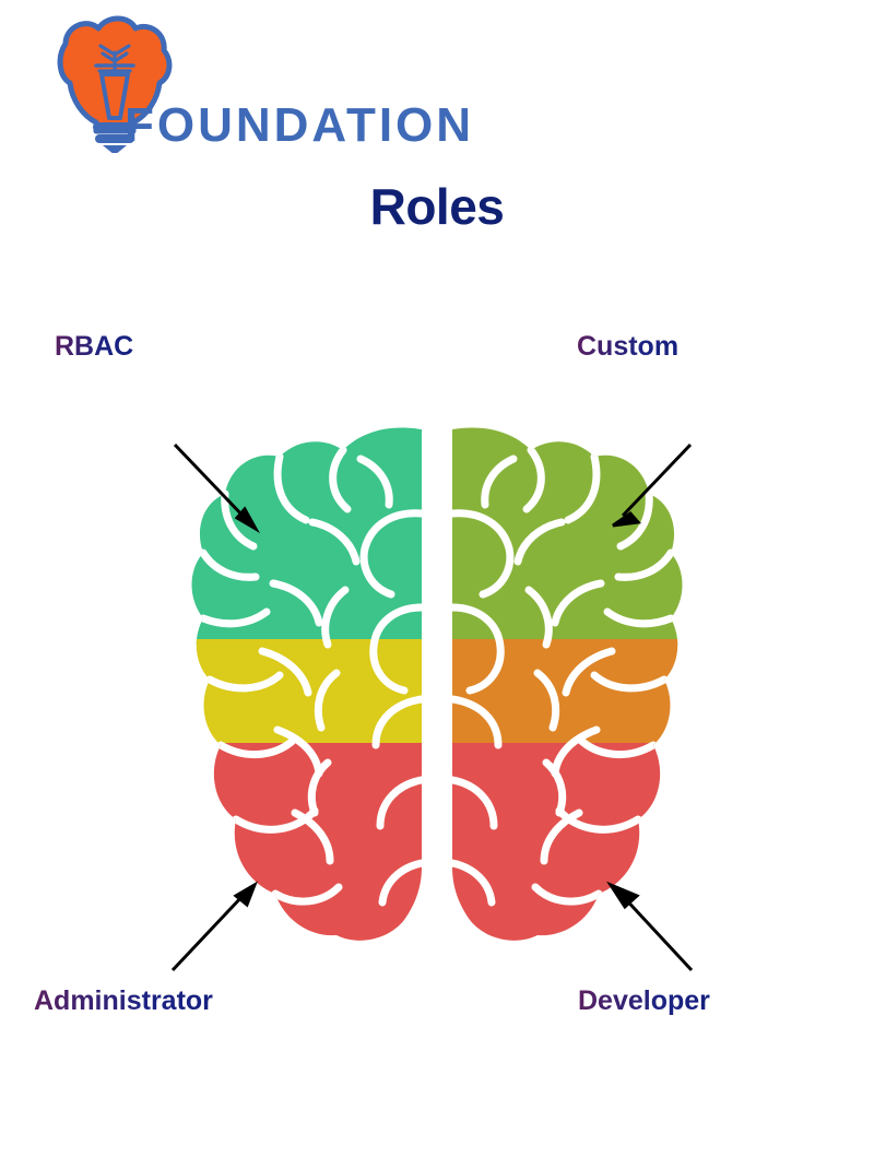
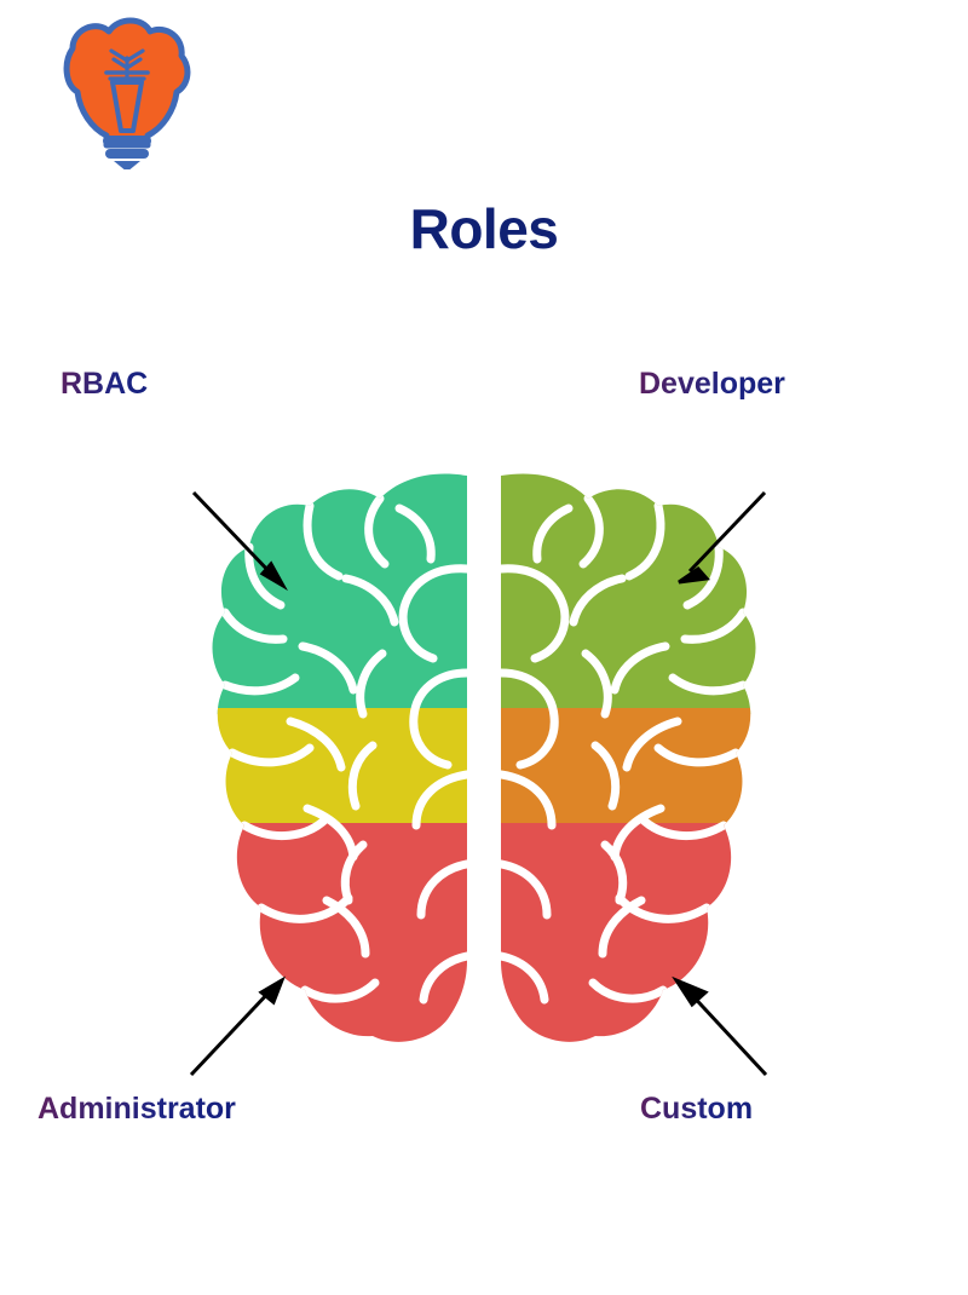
- FOUNDATION
  Roles
  RBAC
- Custom
+ Developer
  Administrator
- Developer
+ Custom
